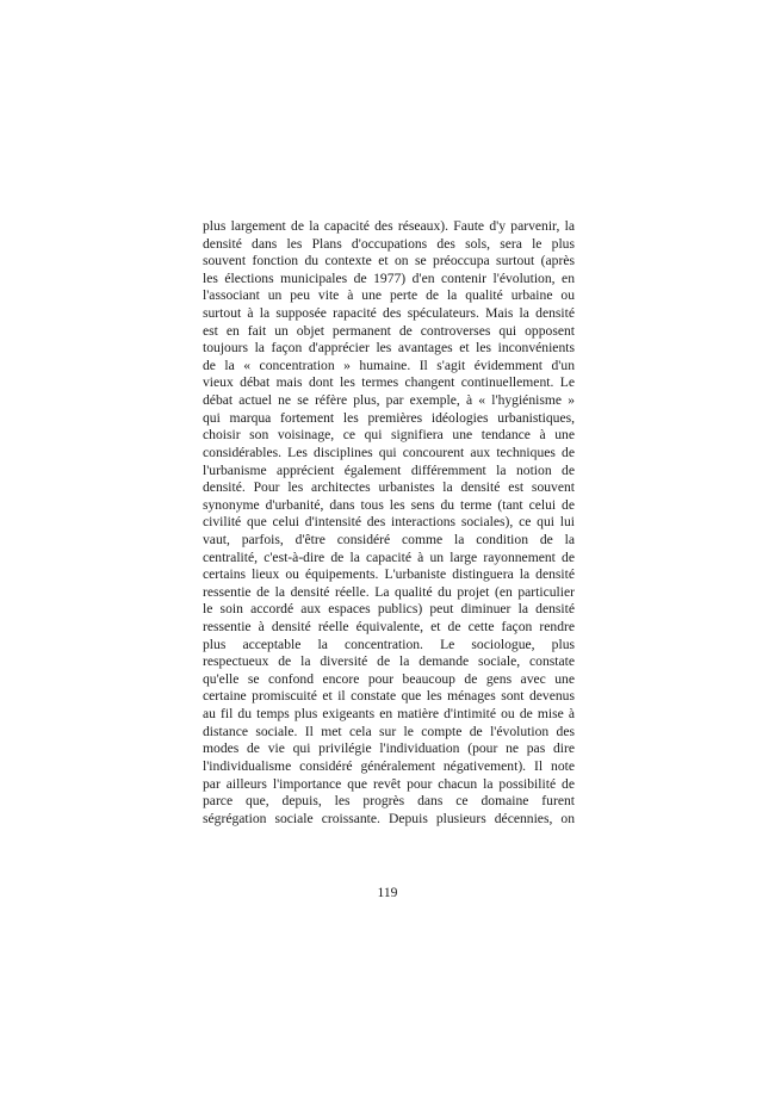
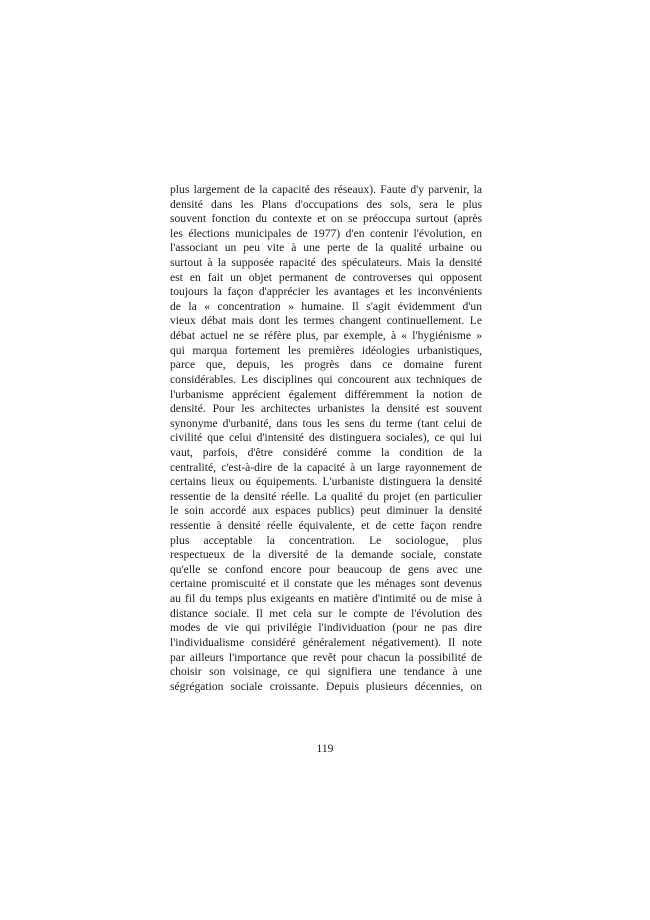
  plus largement de la capacité des réseaux). Faute d'y parvenir, la
  densité dans les Plans d'occupations des sols, sera le plus
  souvent fonction du contexte et on se préoccupa surtout (après
  les élections municipales de 1977) d'en contenir l'évolution, en
  l'associant un peu vite à une perte de la qualité urbaine ou
  surtout à la supposée rapacité des spéculateurs. Mais la densité
  est en fait un objet permanent de controverses qui opposent
  toujours la façon d'apprécier les avantages et les inconvénients
  de la « concentration » humaine. Il s'agit évidemment d'un
  vieux débat mais dont les termes changent continuellement. Le
  débat actuel ne se réfère plus, par exemple, à « l'hygiénisme »
  qui marqua fortement les premières idéologies urbanistiques,
- choisir son voisinage, ce qui signifiera une tendance à une
+ parce que, depuis, les progrès dans ce domaine furent
  considérables. Les disciplines qui concourent aux techniques de
  l'urbanisme apprécient également différemment la notion de
  densité. Pour les architectes urbanistes la densité est souvent
  synonyme d'urbanité, dans tous les sens du terme (tant celui de
- civilité que celui d'intensité des interactions sociales), ce qui lui
+ civilité que celui d'intensité des distinguera sociales), ce qui lui
  vaut, parfois, d'être considéré comme la condition de la
  centralité, c'est-à-dire de la capacité à un large rayonnement de
  certains lieux ou équipements. L'urbaniste distinguera la densité
  ressentie de la densité réelle. La qualité du projet (en particulier
  le soin accordé aux espaces publics) peut diminuer la densité
  ressentie à densité réelle équivalente, et de cette façon rendre
  plus acceptable la concentration. Le sociologue, plus
  respectueux de la diversité de la demande sociale, constate
  qu'elle se confond encore pour beaucoup de gens avec une
  certaine promiscuité et il constate que les ménages sont devenus
  au fil du temps plus exigeants en matière d'intimité ou de mise à
  distance sociale. Il met cela sur le compte de l'évolution des
  modes de vie qui privilégie l'individuation (pour ne pas dire
  l'individualisme considéré généralement négativement). Il note
  par ailleurs l'importance que revêt pour chacun la possibilité de
- parce que, depuis, les progrès dans ce domaine furent
+ choisir son voisinage, ce qui signifiera une tendance à une
  ségrégation sociale croissante. Depuis plusieurs décennies, on
  119
